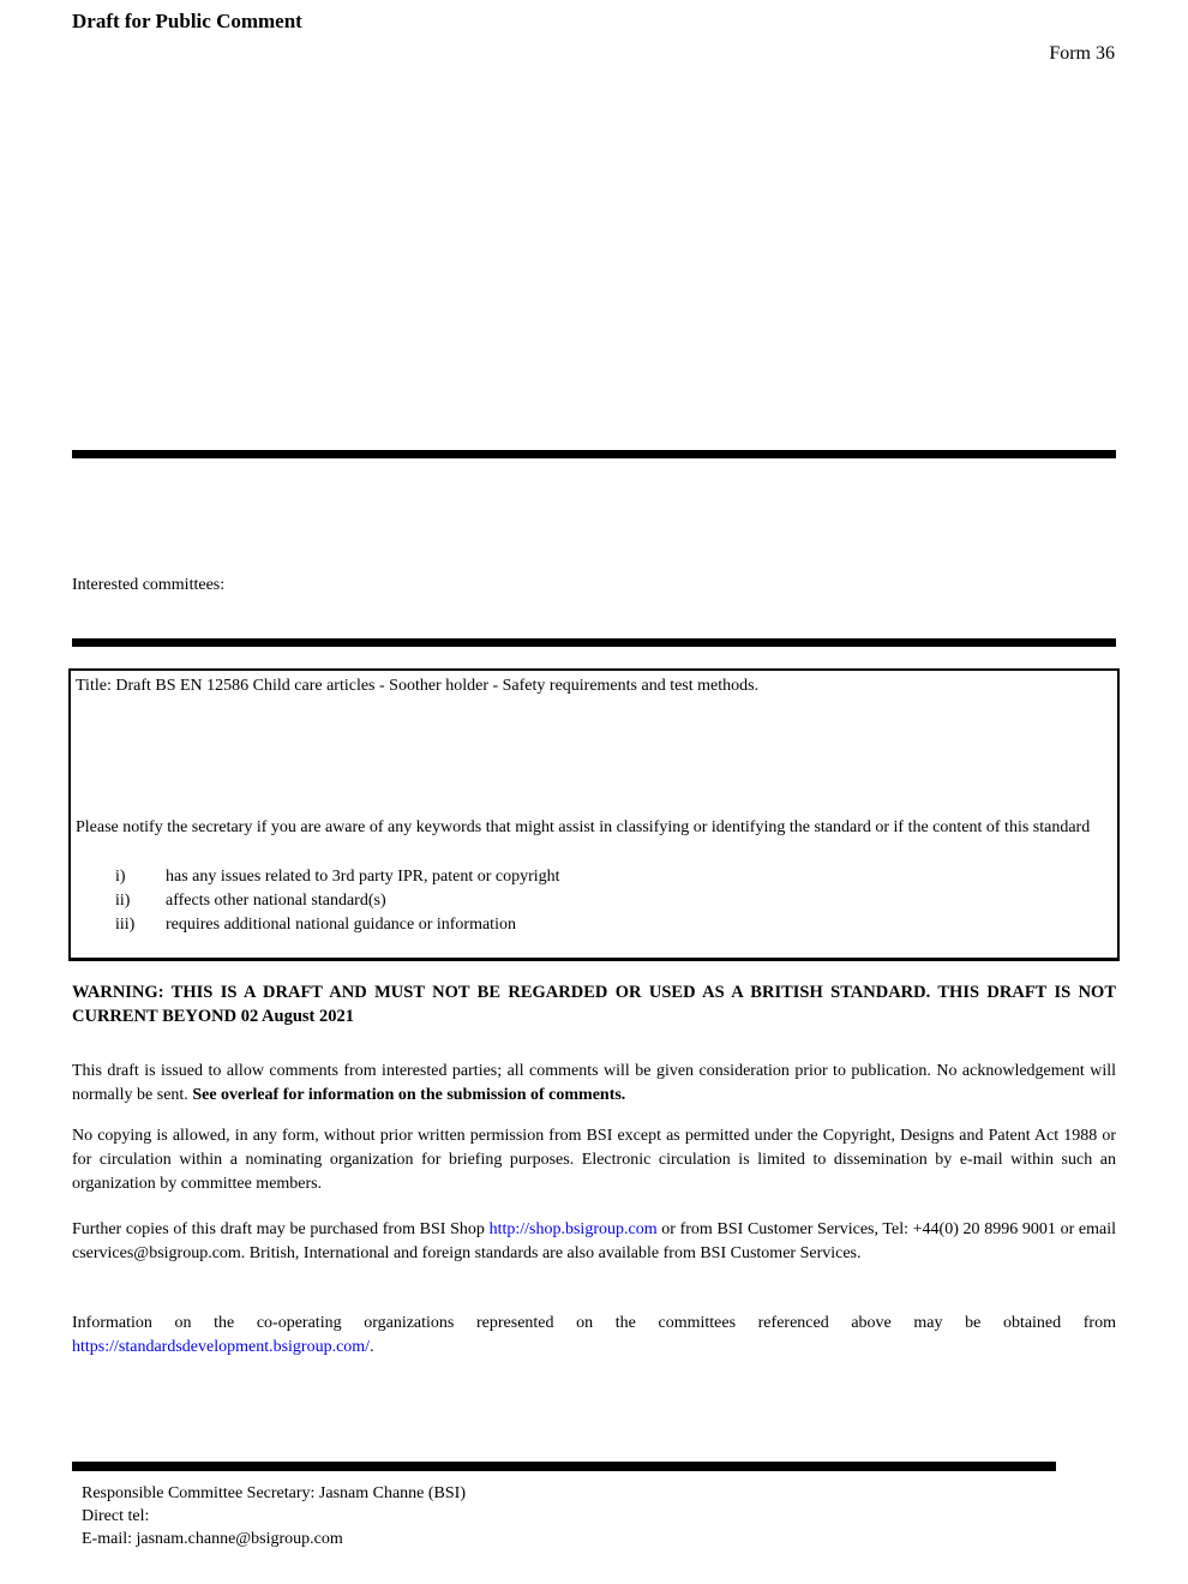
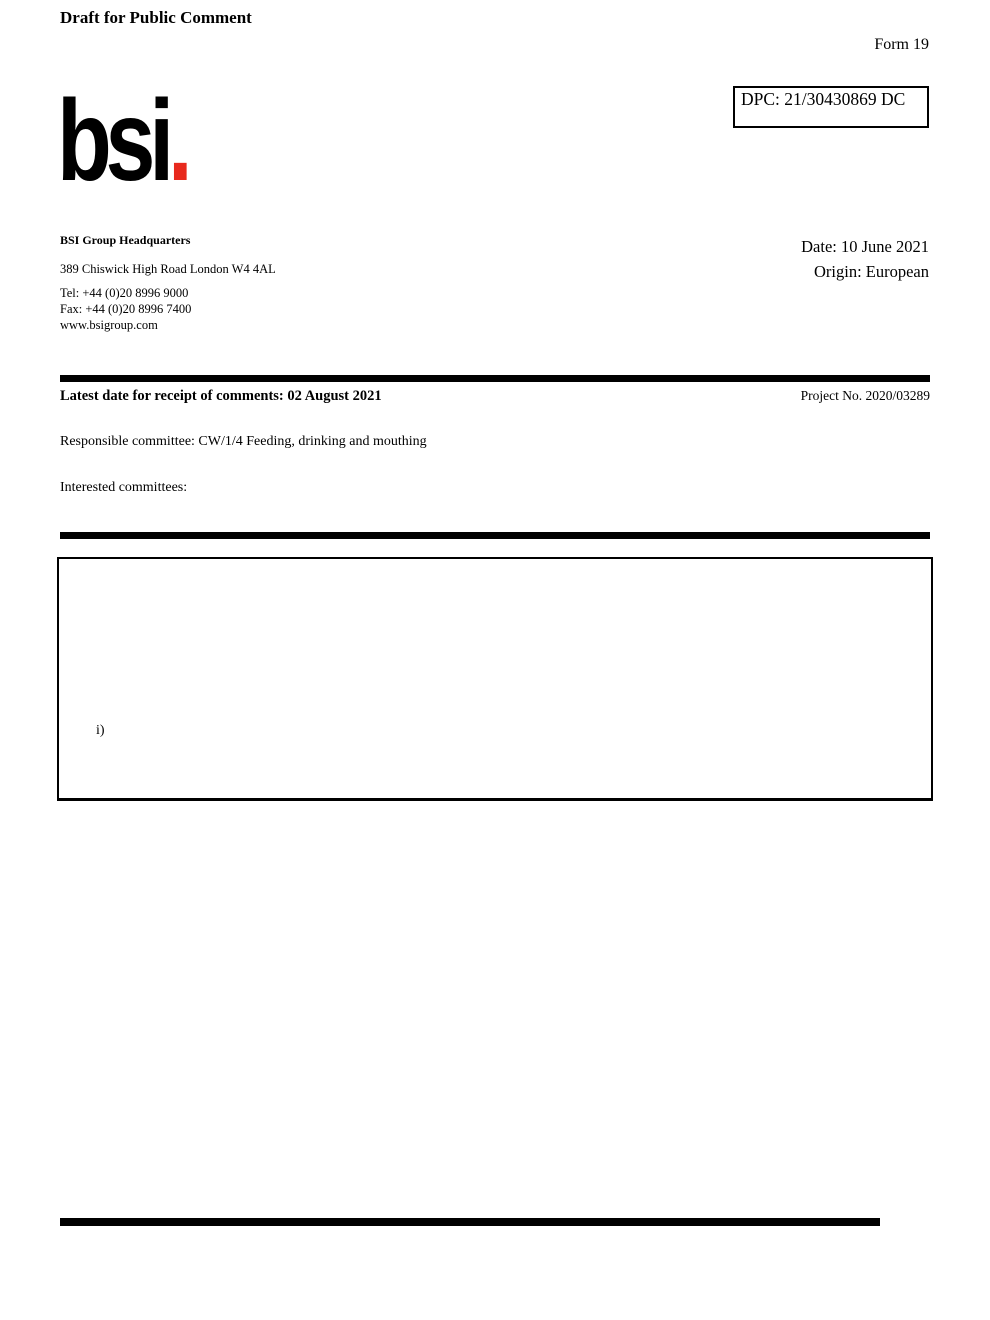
  Draft for Public Comment
- Form 36
+ Form 19
+ DPC: 21/30430869 DC
+ bsi.
+ BSI Group Headquarters
+ 389 Chiswick High Road London W4 4AL
+ Tel: +44 (0)20 8996 9000
+ Fax: +44 (0)20 8996 7400
+ www.bsigroup.com
+ Date: 10 June 2021
+ Origin: European
+ Latest date for receipt of comments: 02 August 2021
+ Project No. 2020/03289
+ Responsible committee: CW/1/4 Feeding, drinking and mouthing
  Interested committees:
- Title: Draft BS EN 12586 Child care articles - Soother holder - Safety requirements and test methods.
- Please notify the secretary if you are aware of any keywords that might assist in classifying or identifying the standard or if the content of this standard
  i)
- has any issues related to 3rd party IPR, patent or copyright
- ii)
- affects other national standard(s)
- iii)
- requires additional national guidance or information
- WARNING: THIS IS A DRAFT AND MUST NOT BE REGARDED OR USED AS A BRITISH STANDARD. THIS DRAFT IS NOT CURRENT BEYOND 02 August 2021
- This draft is issued to allow comments from interested parties; all comments will be given consideration prior to publication. No acknowledgement will normally be sent. See overleaf for information on the submission of comments.
- No copying is allowed, in any form, without prior written permission from BSI except as permitted under the Copyright, Designs and Patent Act 1988 or for circulation within a nominating organization for briefing purposes. Electronic circulation is limited to dissemination by e-mail within such an organization by committee members.
- Further copies of this draft may be purchased from BSI Shop http://shop.bsigroup.com or from BSI Customer Services, Tel: +44(0) 20 8996 9001 or email cservices@bsigroup.com. British, International and foreign standards are also available from BSI Customer Services.
- Information on the co-operating organizations represented on the committees referenced above may be obtained from https://standardsdevelopment.bsigroup.com/.
- Responsible Committee Secretary: Jasnam Channe (BSI)
- Direct tel:
- E-mail: jasnam.channe@bsigroup.com
